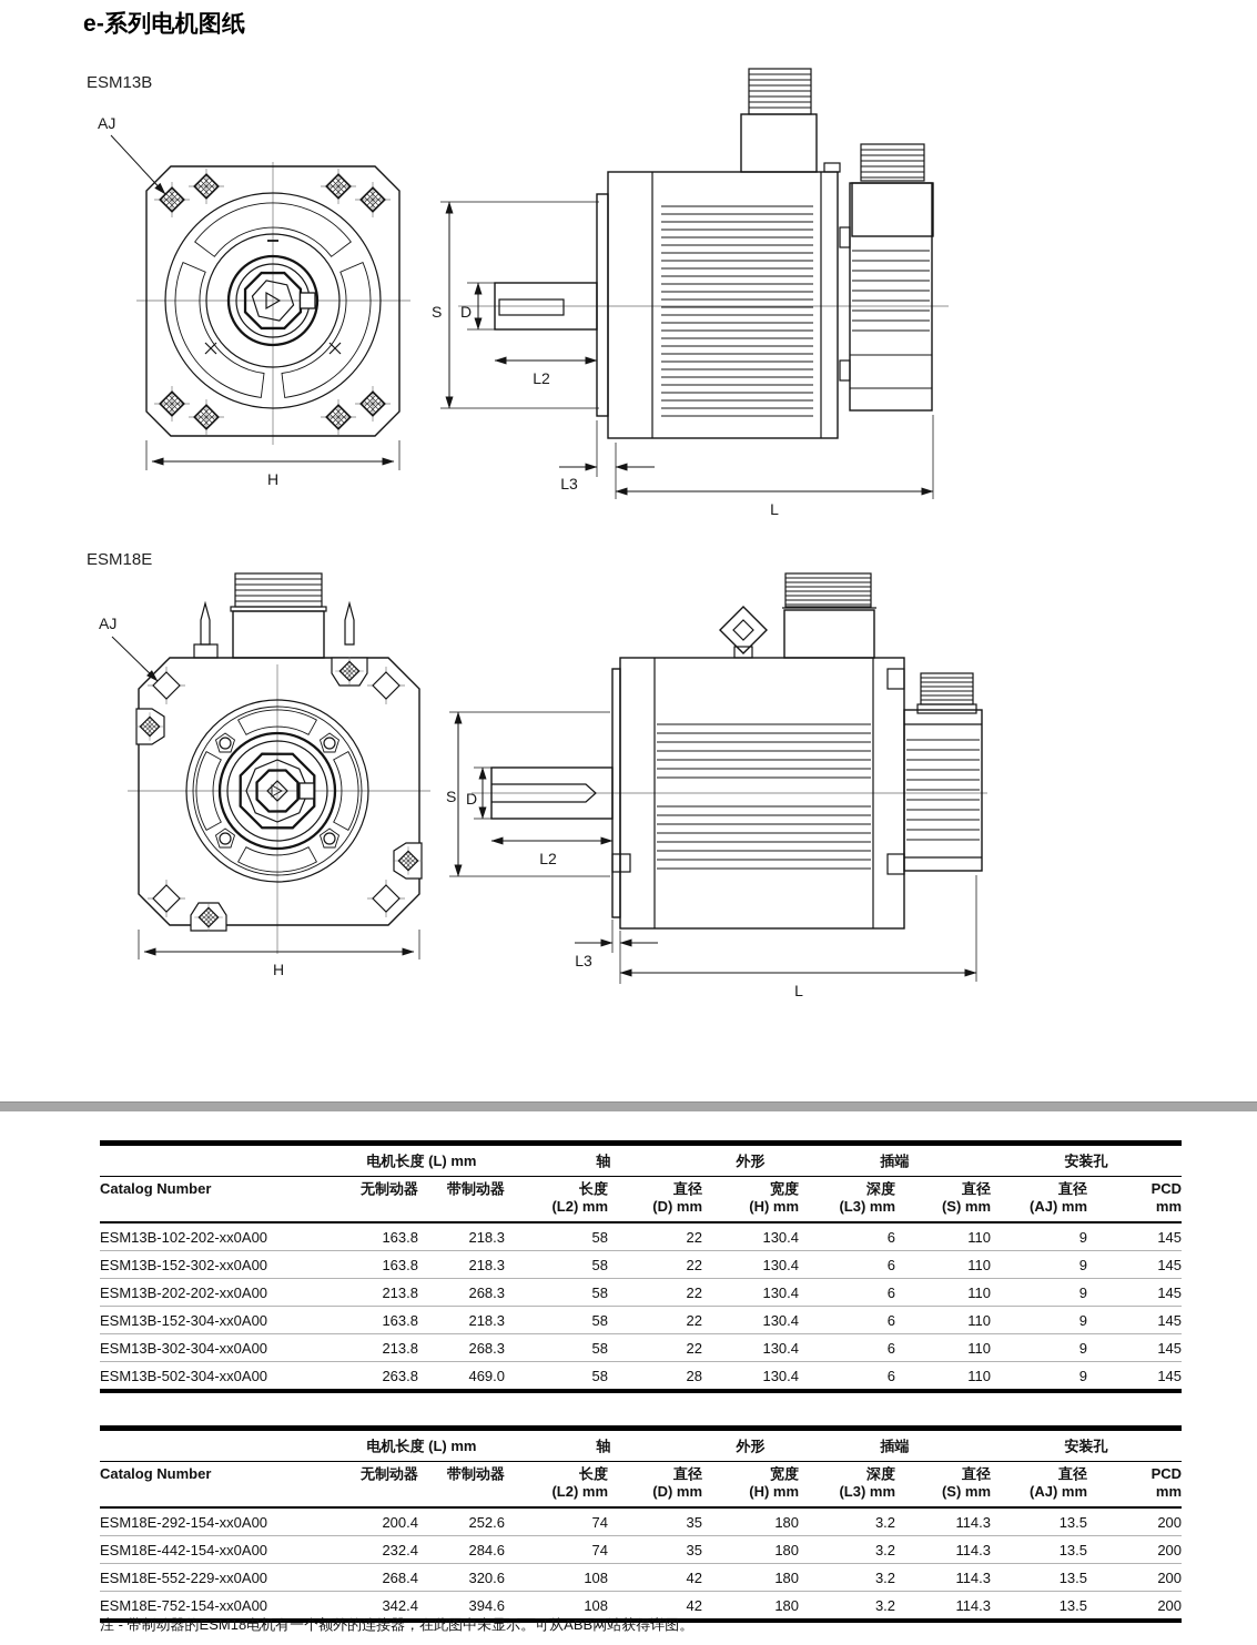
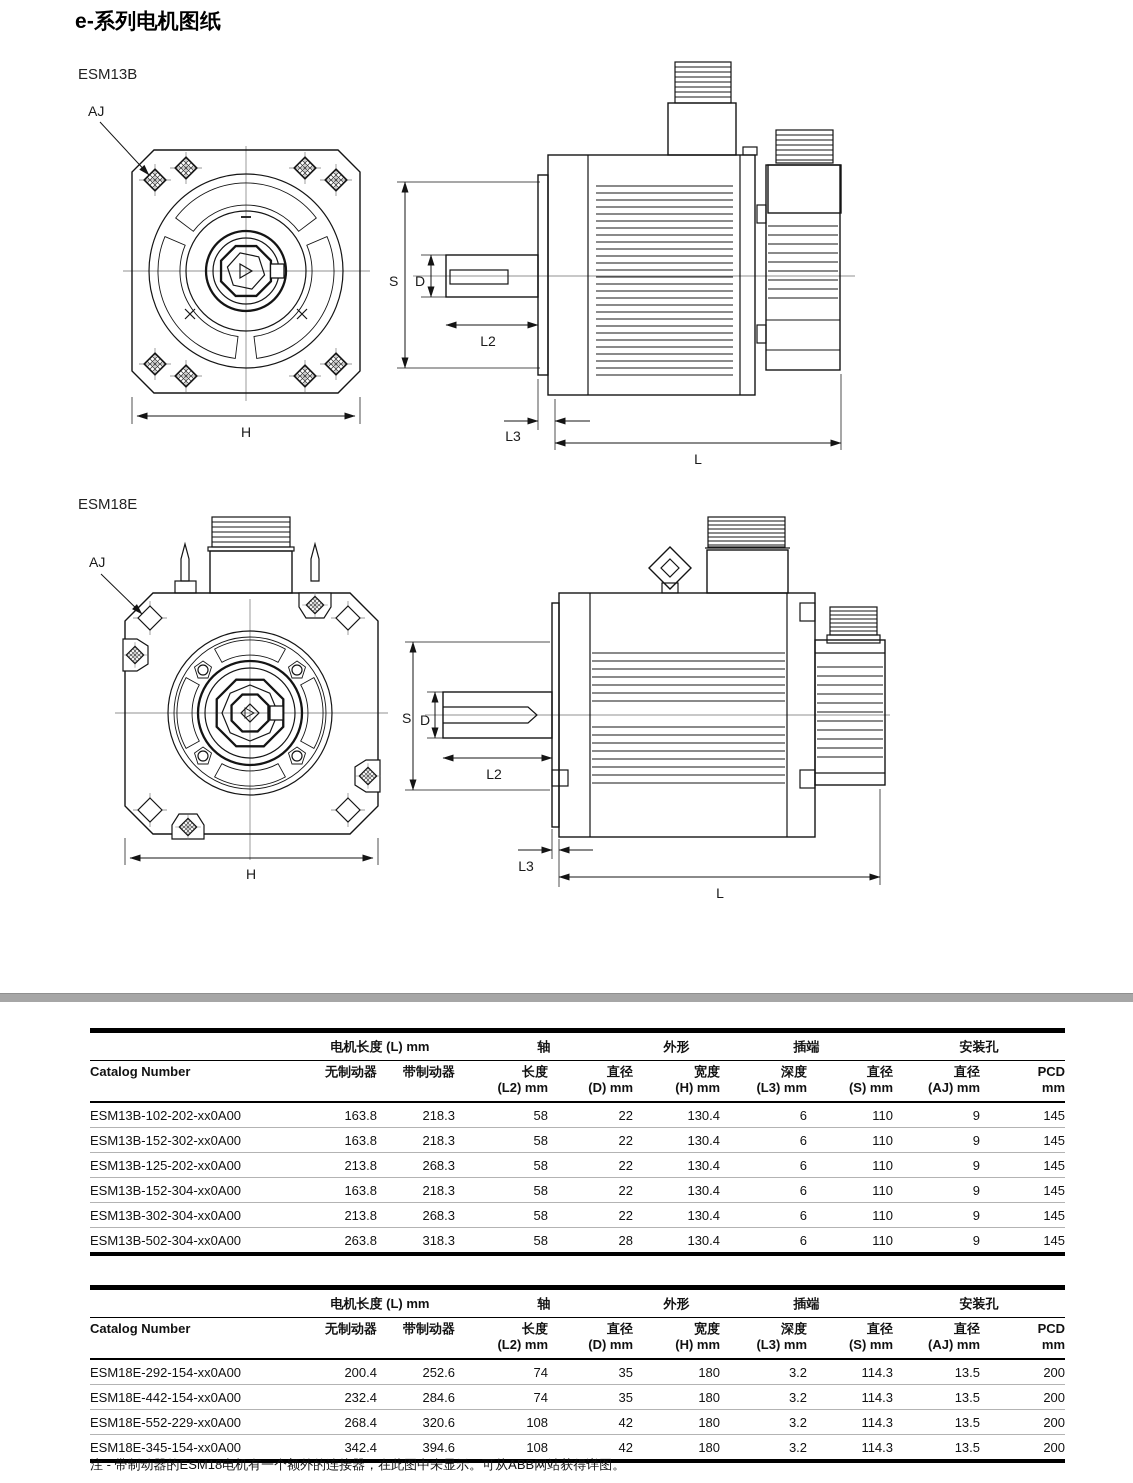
  e-系列电机图纸
  ESM13B
  AJ
  H
  S
  D
  L2
  L3
  L
  ESM18E
  AJ
  H
  S
  D
  L2
  L3
  L
  	电机长度 (L) mm	轴	外形	插端	安装孔
  Catalog Number	无制动器	带制动器	长度(L2) mm	直径(D) mm	宽度(H) mm	深度(L3) mm	直径(S) mm	直径(AJ) mm	PCDmm
  ESM13B-102-202-xx0A00	163.8	218.3	58	22	130.4	6	110	9	145
  ESM13B-152-302-xx0A00	163.8	218.3	58	22	130.4	6	110	9	145
- ESM13B-202-202-xx0A00	213.8	268.3	58	22	130.4	6	110	9	145
+ ESM13B-125-202-xx0A00	213.8	268.3	58	22	130.4	6	110	9	145
  ESM13B-152-304-xx0A00	163.8	218.3	58	22	130.4	6	110	9	145
  ESM13B-302-304-xx0A00	213.8	268.3	58	22	130.4	6	110	9	145
- ESM13B-502-304-xx0A00	263.8	469.0	58	28	130.4	6	110	9	145
+ ESM13B-502-304-xx0A00	263.8	318.3	58	28	130.4	6	110	9	145
  	电机长度 (L) mm	轴	外形	插端	安装孔
  Catalog Number	无制动器	带制动器	长度(L2) mm	直径(D) mm	宽度(H) mm	深度(L3) mm	直径(S) mm	直径(AJ) mm	PCDmm
  ESM18E-292-154-xx0A00	200.4	252.6	74	35	180	3.2	114.3	13.5	200
  ESM18E-442-154-xx0A00	232.4	284.6	74	35	180	3.2	114.3	13.5	200
  ESM18E-552-229-xx0A00	268.4	320.6	108	42	180	3.2	114.3	13.5	200
- ESM18E-752-154-xx0A00	342.4	394.6	108	42	180	3.2	114.3	13.5	200
+ ESM18E-345-154-xx0A00	342.4	394.6	108	42	180	3.2	114.3	13.5	200
  注 - 带制动器的ESM18电机有一个额外的连接器，在此图中未显示。可从ABB网站获得详图。
